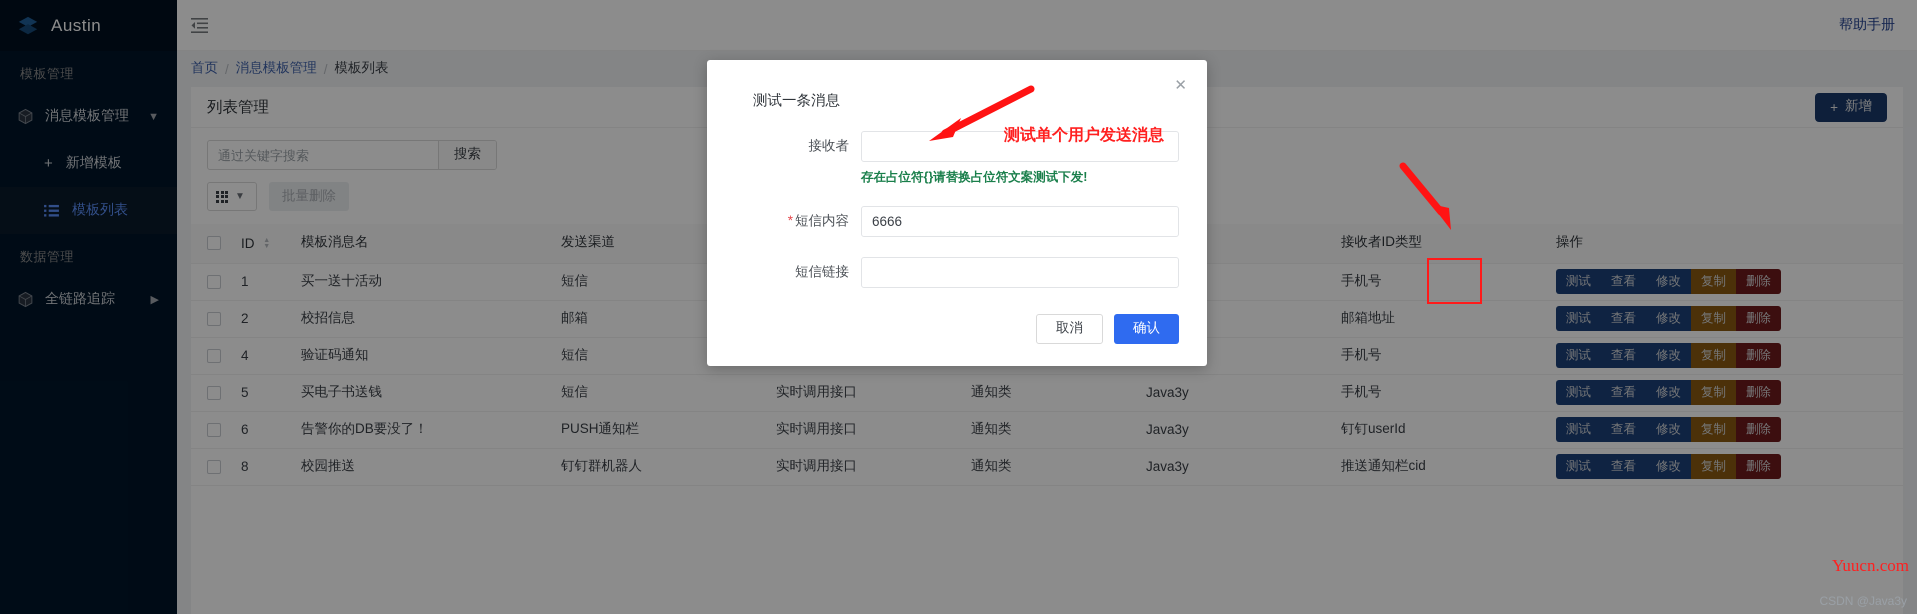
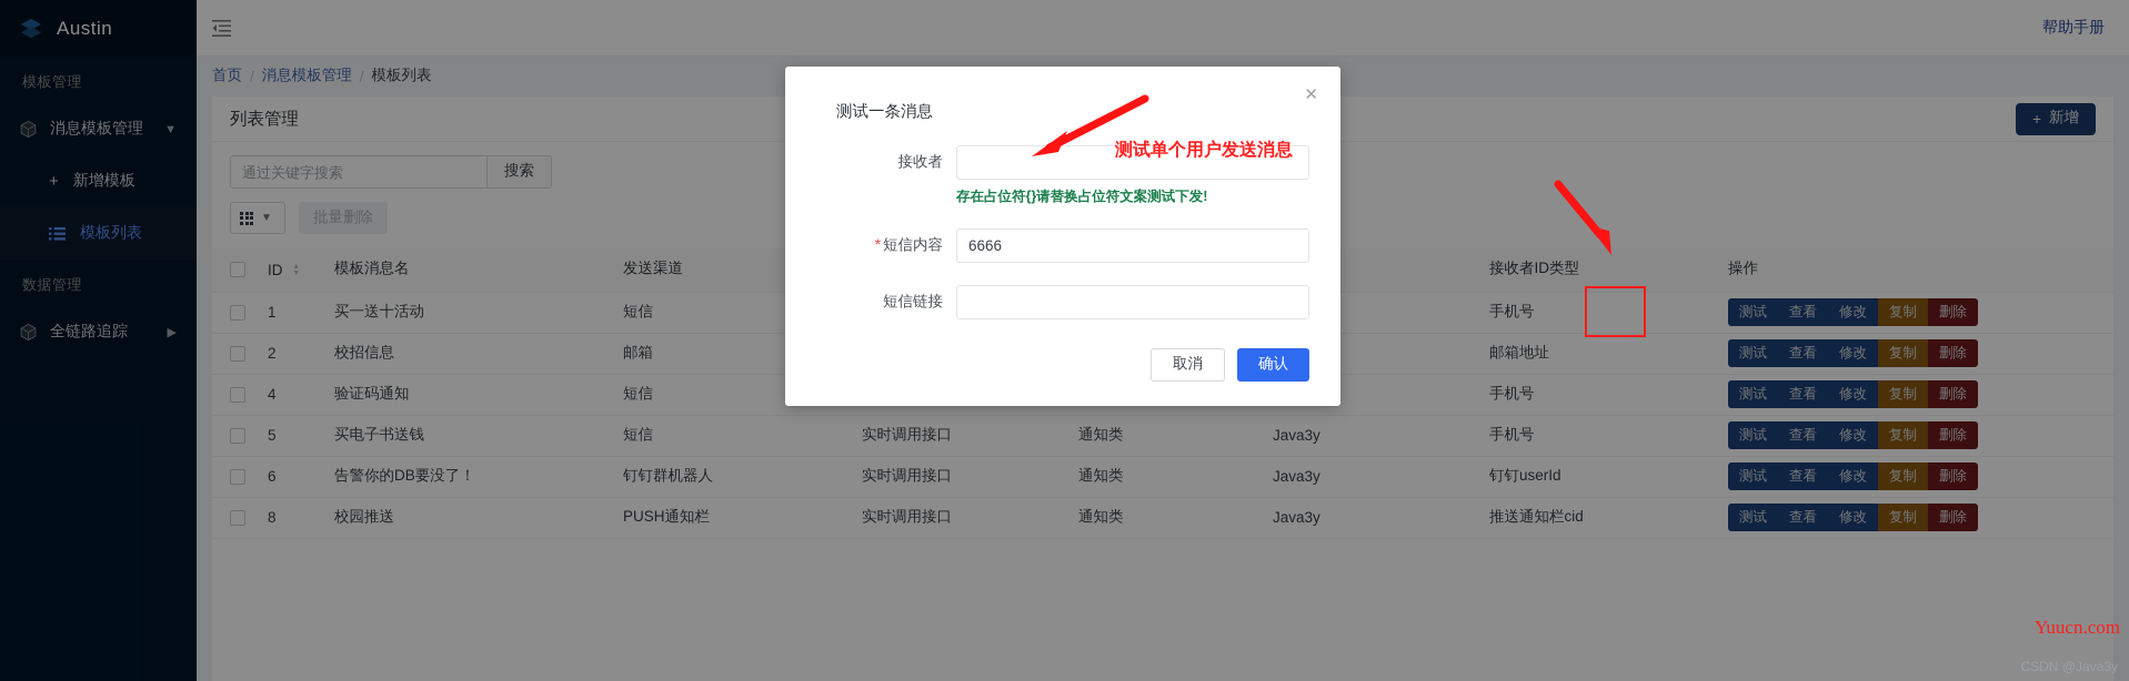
  Austin
  模板管理
  消息模板管理
  ▼
  +
  新增模板
  模板列表
  数据管理
  全链路追踪
  ▶
  帮助手册
  首页
  /
  消息模板管理
  /
  模板列表
  列表管理
  +
  新增
  通过关键字搜索
  搜索
  ▼
  批量删除
  	ID	模板消息名	发送渠道				接收者ID类型	操作
  	1	买一送十活动	短信				手机号	测试 查看 修改 复制 删除
  	2	校招信息	邮箱				邮箱地址	测试 查看 修改 复制 删除
  	5	买电子书送钱	短信	实时调用接口	通知类	Java3y	手机号	测试 查看 修改 复制 删除
- 	6	告警你的DB要没了！	PUSH通知栏	实时调用接口	通知类	Java3y	钉钉userId	测试 查看 修改 复制 删除
+ 	6	告警你的DB要没了！	钉钉群机器人	实时调用接口	通知类	Java3y	钉钉userId	测试 查看 修改 复制 删除
- 	8	校园推送	钉钉群机器人	实时调用接口	通知类	Java3y	推送通知栏cid	测试 查看 修改 复制 删除
+ 	8	校园推送	PUSH通知栏	实时调用接口	通知类	Java3y	推送通知栏cid	测试 查看 修改 复制 删除
  ✕
  测试一条消息
  接收者
  存在占位符{}请替换占位符文案测试下发!
  * 短信内容
  6666
  短信链接
  取消
  确认
  测试单个用户发送消息
  Yuucn.com
  CSDN @Java3y
